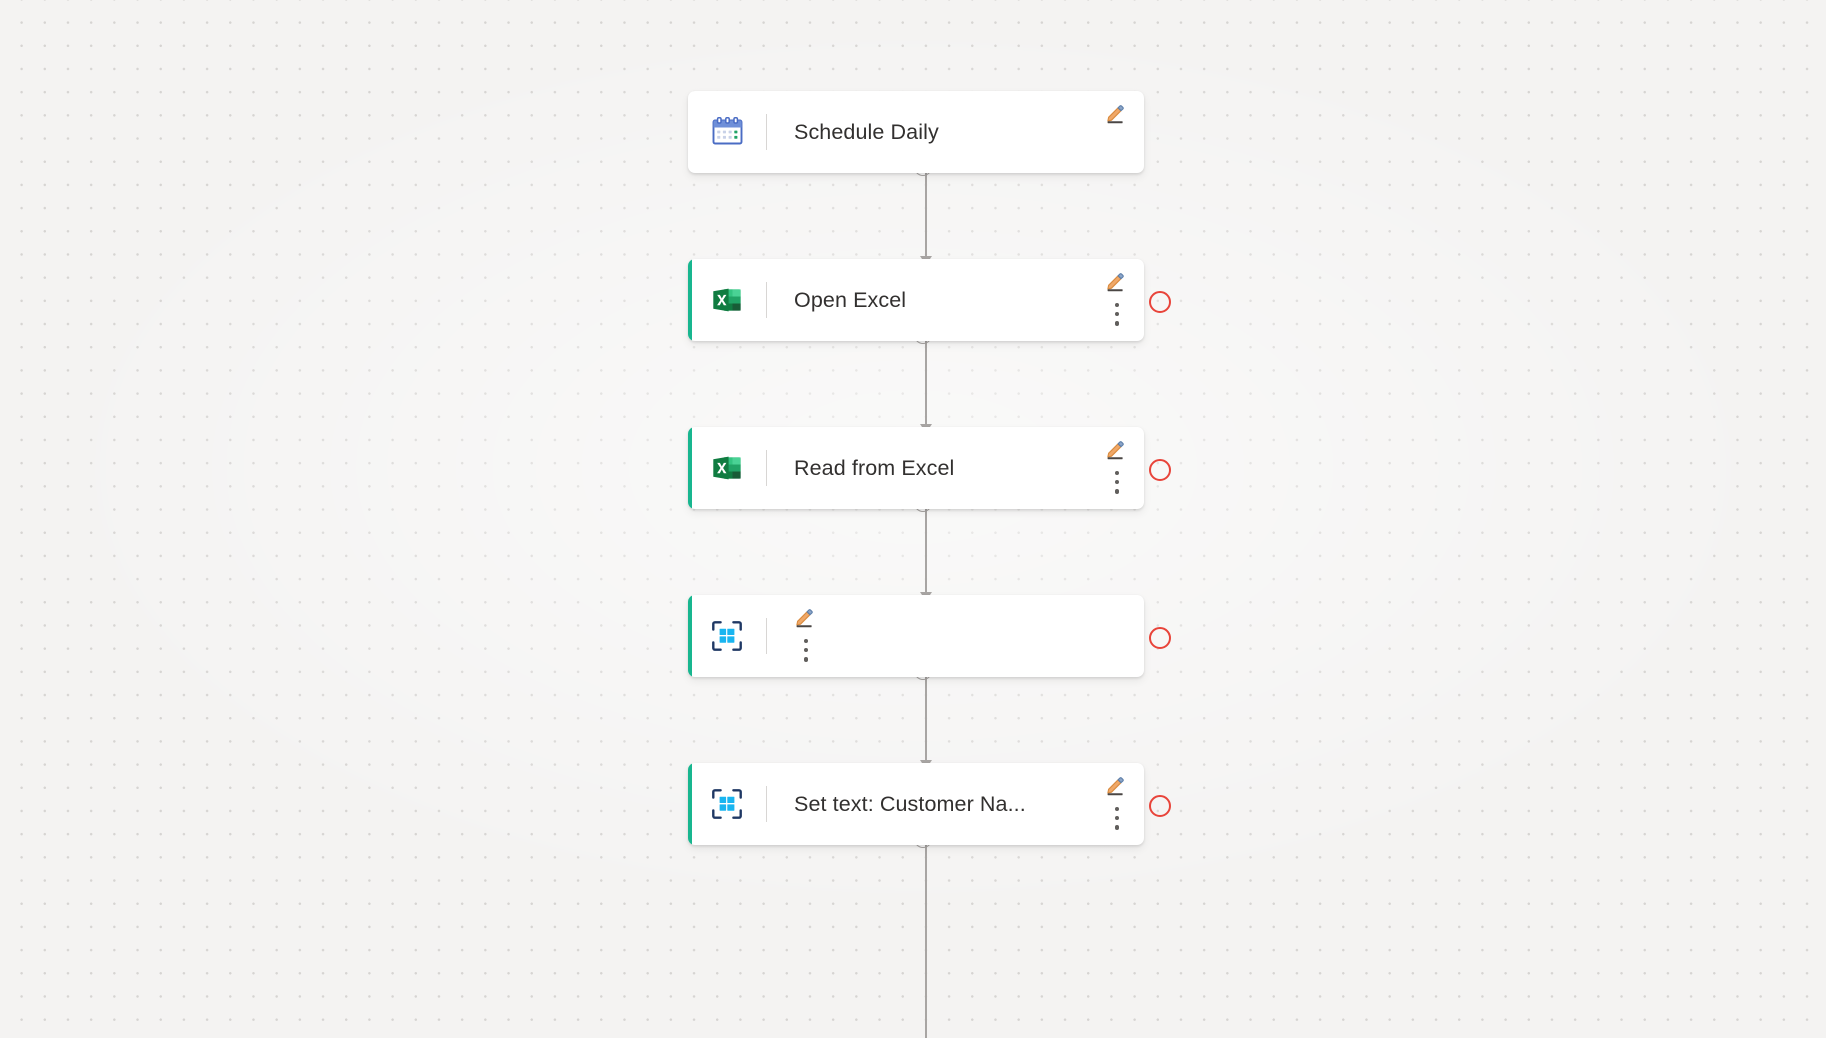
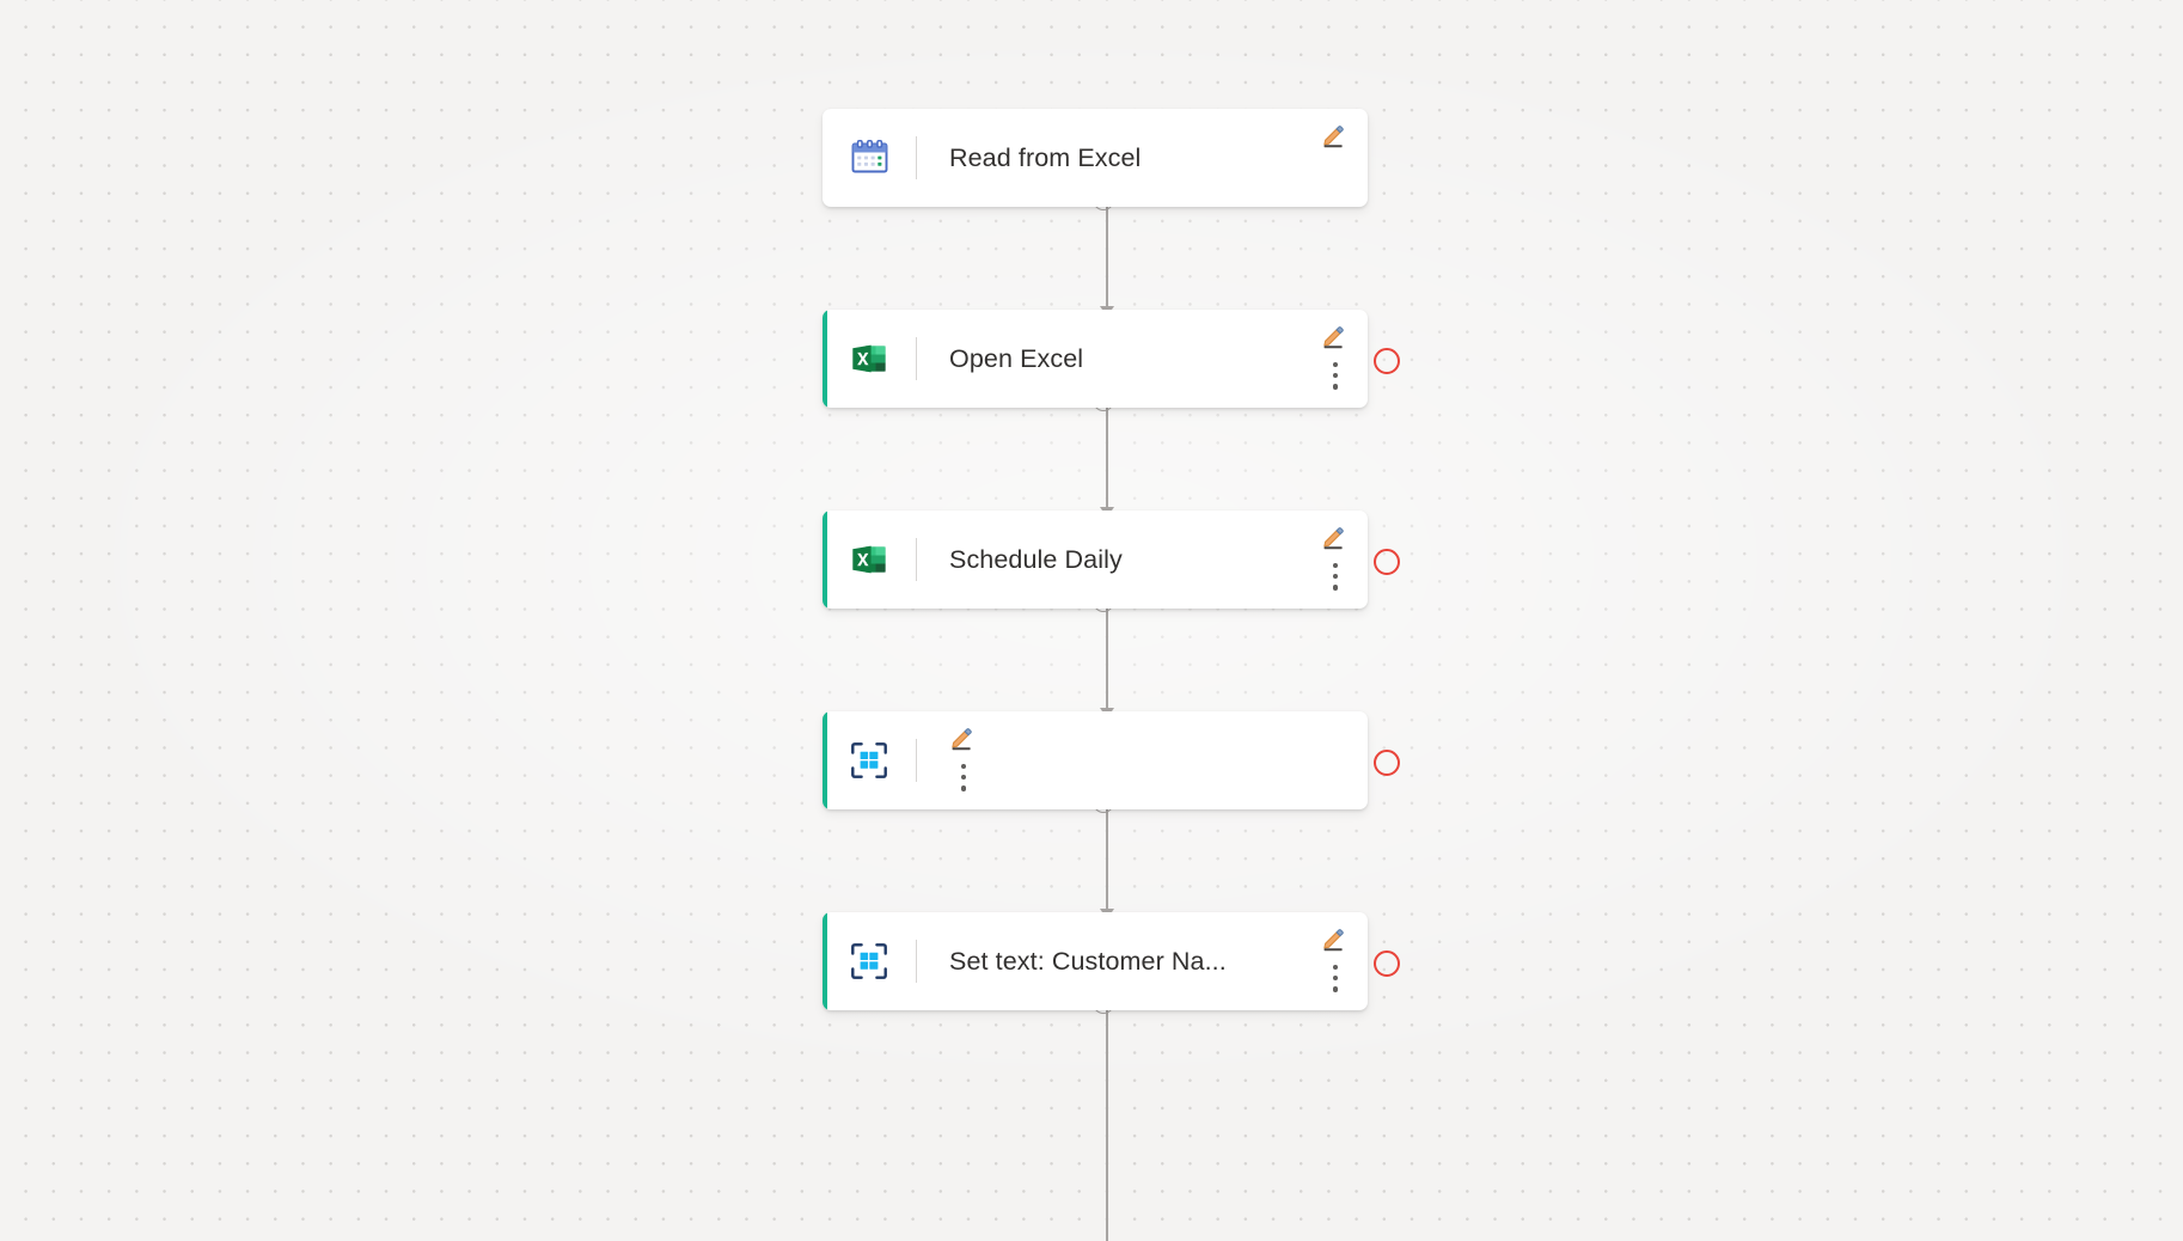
- Schedule Daily
+ Read from Excel
  Open Excel
- Read from Excel
+ Schedule Daily
  Set text: Customer Na...
